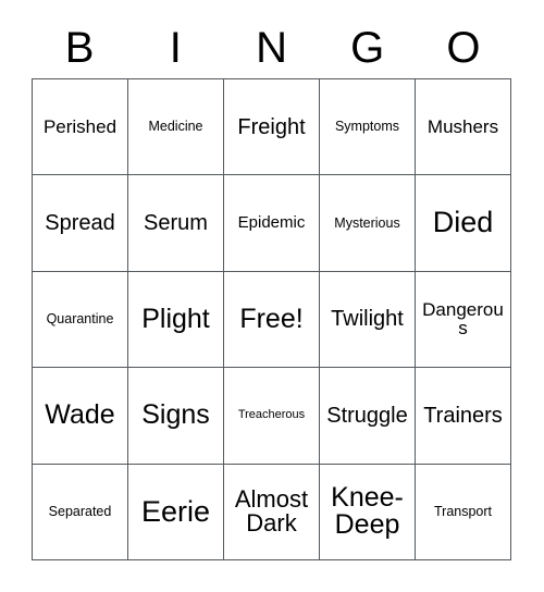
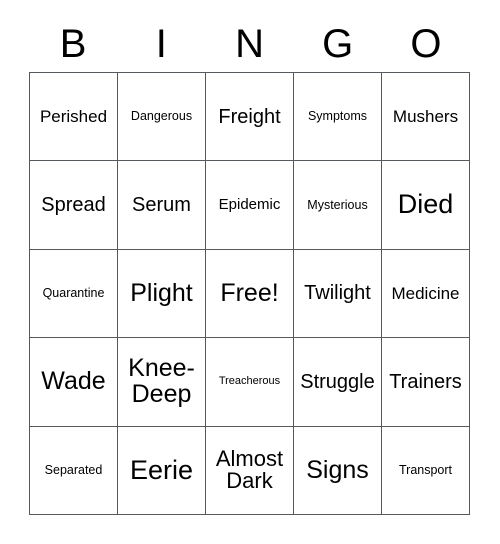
  B
  I
  N
  G
  O
  Perished
- Medicine
+ Dangerous
  Freight
  Symptoms
  Mushers
  Spread
  Serum
  Epidemic
  Mysterious
  Died
  Quarantine
  Plight
  Free!
  Twilight
- Dangerous
+ Medicine
  Wade
- Signs
+ Knee-Deep
  Treacherous
  Struggle
  Trainers
  Separated
  Eerie
  Almost Dark
- Knee-Deep
+ Signs
  Transport
